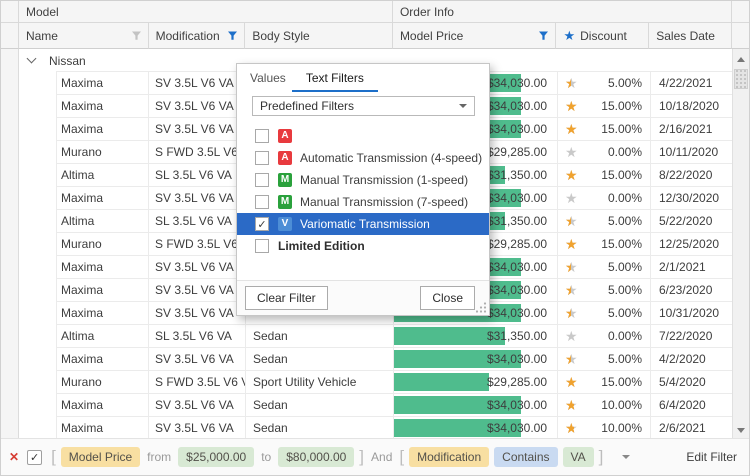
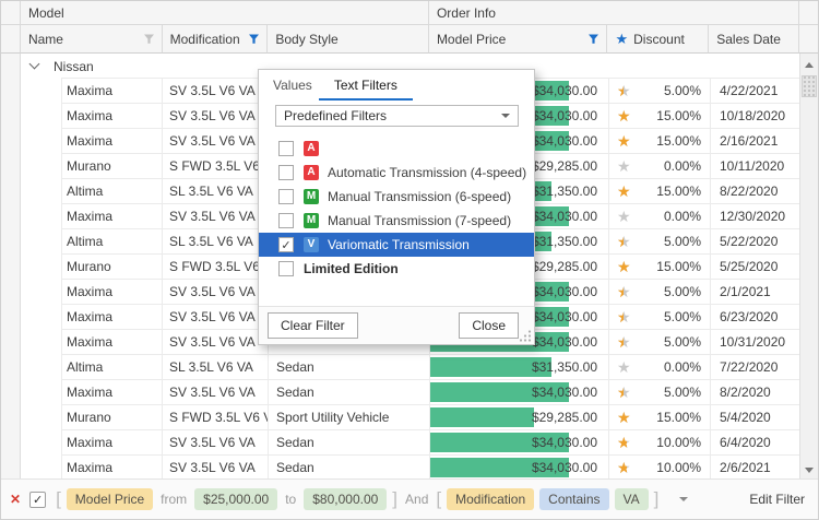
  Model
  Order Info
  Name
  Modification
  Body Style
  Model Price
  ★
  Discount
  Sales Date
  Nissan
  Maxima
  SV 3.5L V6 VA
  $34,030.00
  ★
  5.00%
  4/22/2021
  Maxima
  SV 3.5L V6 VA
  $34,030.00
  ★
  15.00%
  10/18/2020
  Maxima
  SV 3.5L V6 VA
  $34,030.00
  ★
  15.00%
  2/16/2021
  Murano
  S FWD 3.5L V6
  $29,285.00
  ★
  0.00%
  10/11/2020
  Altima
  SL 3.5L V6 VA
  $31,350.00
  ★
  15.00%
  8/22/2020
  Maxima
  SV 3.5L V6 VA
  $34,030.00
  ★
  0.00%
  12/30/2020
  Altima
  SL 3.5L V6 VA
  $31,350.00
  ★
  5.00%
  5/22/2020
  Murano
  S FWD 3.5L V6
  $29,285.00
  ★
  15.00%
- 12/25/2020
+ 5/25/2020
  Maxima
  SV 3.5L V6 VA
  $34,030.00
  ★
  5.00%
  2/1/2021
  Maxima
  SV 3.5L V6 VA
  $34,030.00
  ★
  5.00%
  6/23/2020
  Maxima
  SV 3.5L V6 VA
  $34,030.00
  ★
  5.00%
  10/31/2020
  Altima
  SL 3.5L V6 VA
  Sedan
  $31,350.00
  ★
  0.00%
  7/22/2020
  Maxima
  SV 3.5L V6 VA
  Sedan
  $34,030.00
  ★
  5.00%
- 4/2/2020
+ 8/2/2020
  Murano
  S FWD 3.5L V6 V
  Sport Utility Vehicle
  $29,285.00
  ★
  15.00%
  5/4/2020
  Maxima
  SV 3.5L V6 VA
  Sedan
  $34,030.00
  ★
  10.00%
  6/4/2020
  Maxima
  SV 3.5L V6 VA
  Sedan
  $34,030.00
  ★
  10.00%
  2/6/2021
  Values
  Text Filters
  Predefined Filters
  A
  A
  Automatic Transmission (4-speed)
  M
- Manual Transmission (1-speed)
+ Manual Transmission (6-speed)
  M
  Manual Transmission (7-speed)
  V
  Variomatic Transmission
  Limited Edition
  Clear Filter
  Close
  ✕
  ✓
  [
  Model Price
  from
  $25,000.00
  to
  $80,000.00
  ]
  And
  [
  Modification
  Contains
  VA
  ]
  Edit Filter
